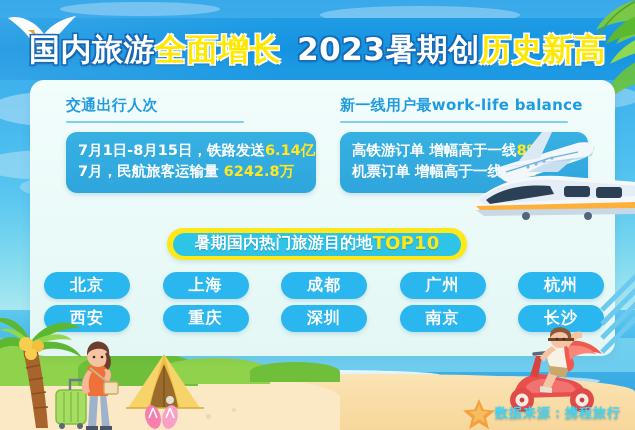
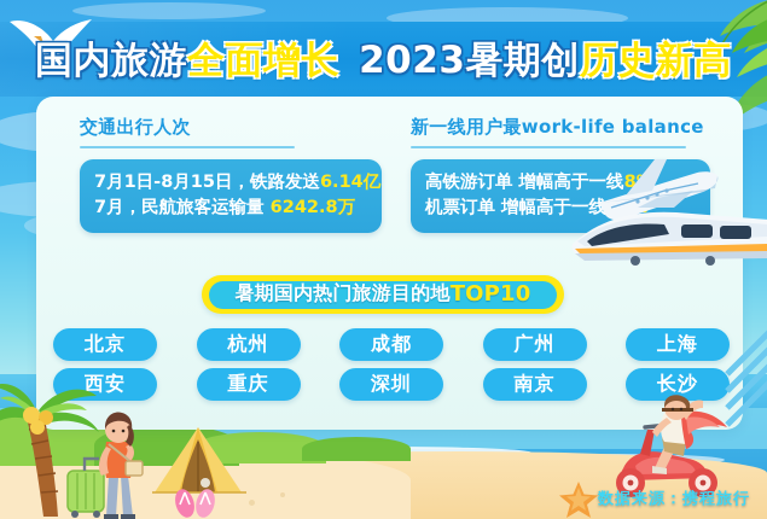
  国内旅游全面增长 2023暑期创历史新高
  交通出行人次
  7月1日-8月15日，铁路发送6.14亿
  7月，民航旅客运输量 6242.8万
  新一线用户最work-life balance
  高铁游订单 增幅高于一线8
  机票订单 增幅高于一线
  暑期国内热门旅游目的地
  TOP10
  北京
- 上海
+ 杭州
  成都
  广州
- 杭州
+ 上海
  西安
  重庆
  深圳
  南京
  长沙
  数据来源：携程旅行
